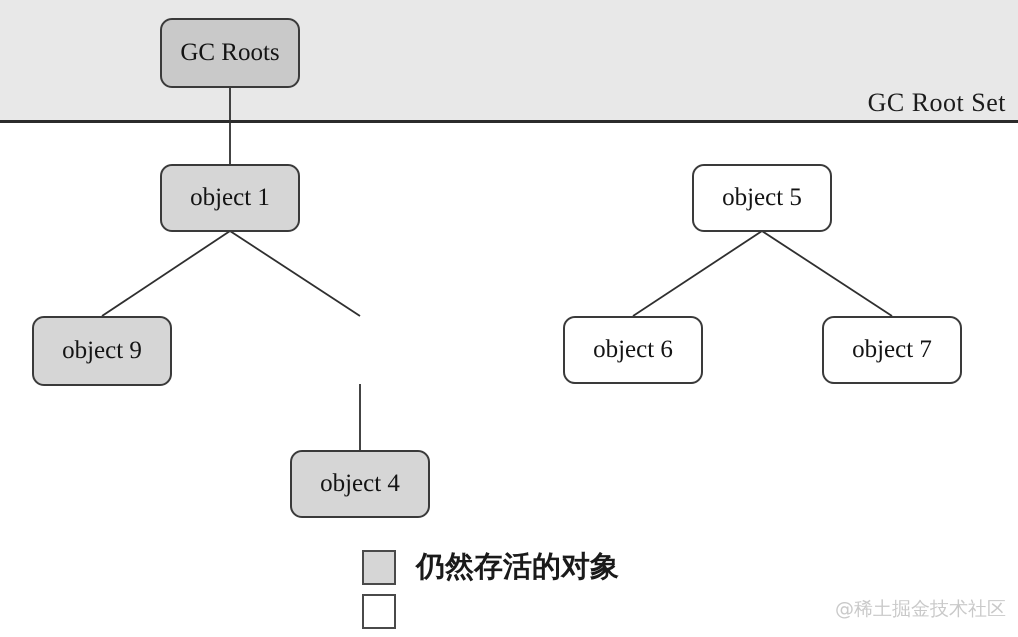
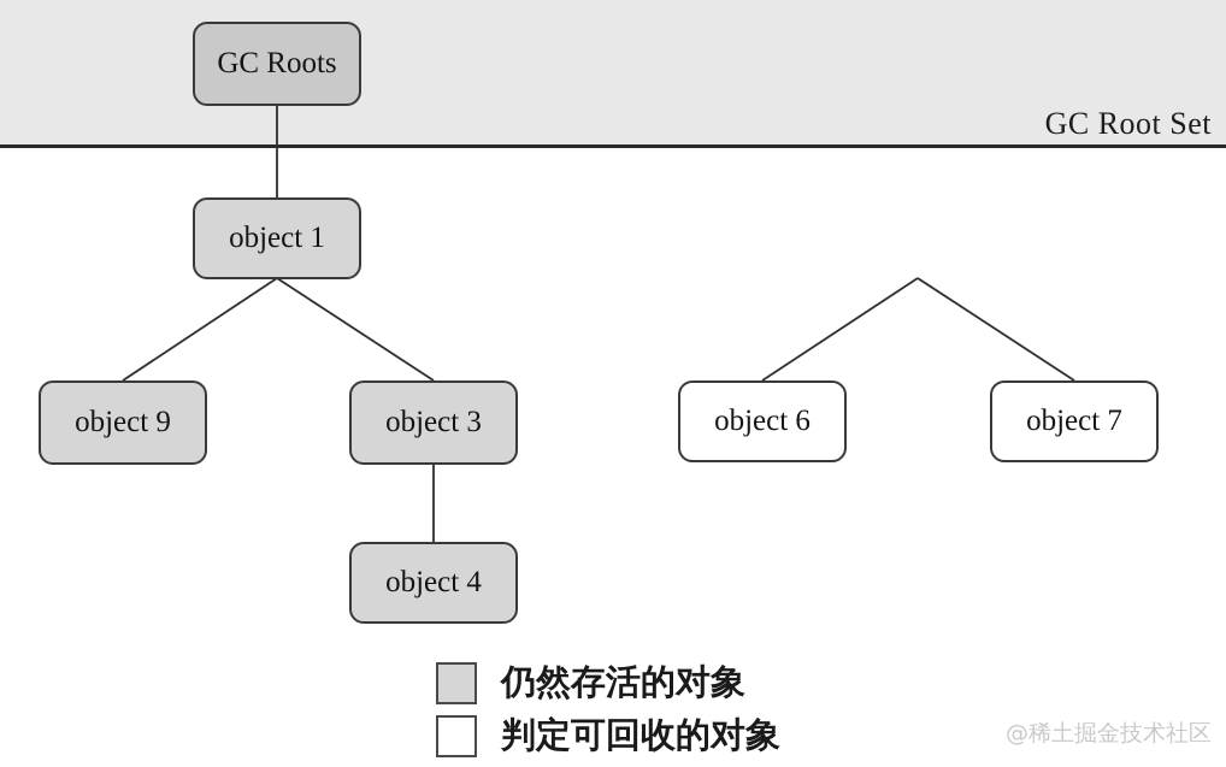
  GC Root Set
  GC Roots
  object 1
  object 9
+ object 3
  object 4
- object 5
  object 6
  object 7
  仍然存活的对象
+ 判定可回收的对象
  @稀土掘金技术社区
